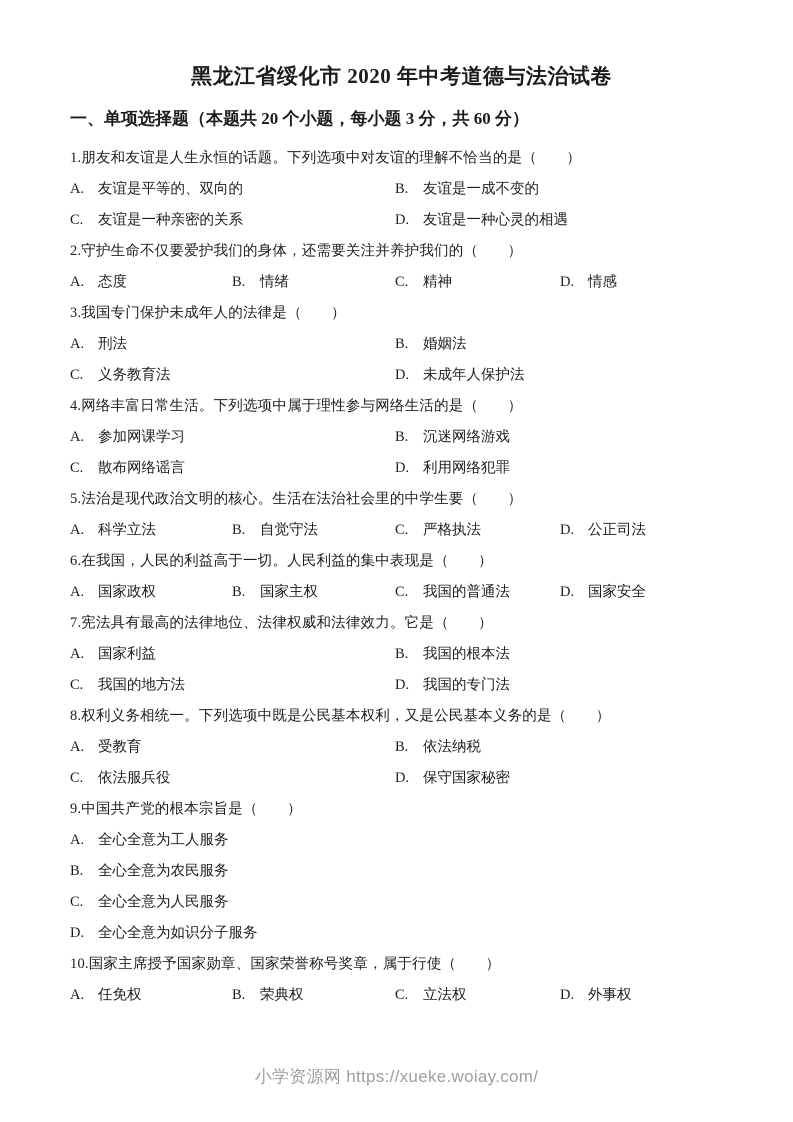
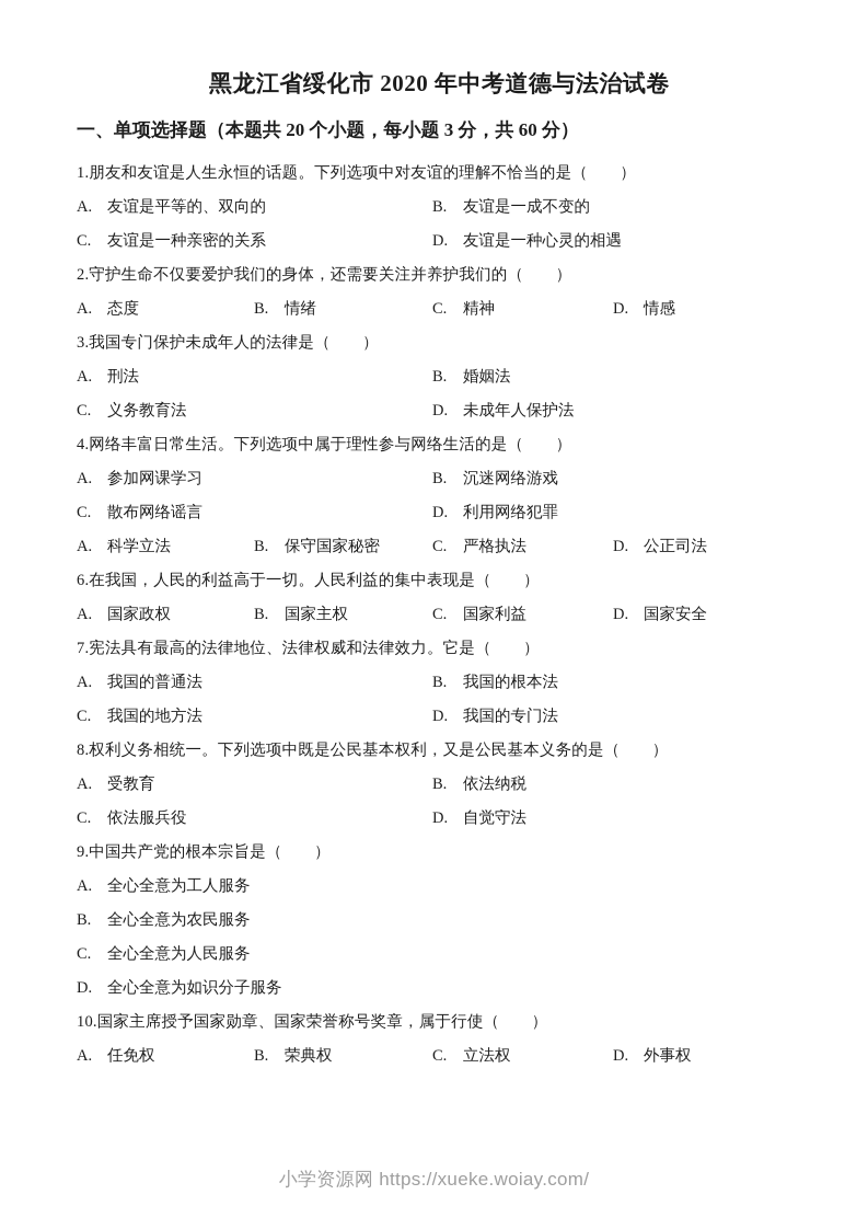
  黑龙江省绥化市 2020 年中考道德与法治试卷
  一、单项选择题（本题共 20 个小题，每小题 3 分，共 60 分）
  1.朋友和友谊是人生永恒的话题。下列选项中对友谊的理解不恰当的是（ ）
  A. 友谊是平等的、双向的
  B. 友谊是一成不变的
  C. 友谊是一种亲密的关系
  D. 友谊是一种心灵的相遇
  2.守护生命不仅要爱护我们的身体，还需要关注并养护我们的（ ）
  A. 态度
  B. 情绪
  C. 精神
  D. 情感
  3.我国专门保护未成年人的法律是（ ）
  A. 刑法
  B. 婚姻法
  C. 义务教育法
  D. 未成年人保护法
  4.网络丰富日常生活。下列选项中属于理性参与网络生活的是（ ）
  A. 参加网课学习
  B. 沉迷网络游戏
  C. 散布网络谣言
  D. 利用网络犯罪
- 5.法治是现代政治文明的核心。生活在法治社会里的中学生要（ ）
  A. 科学立法
- B. 自觉守法
+ B. 保守国家秘密
  C. 严格执法
  D. 公正司法
  6.在我国，人民的利益高于一切。人民利益的集中表现是（ ）
  A. 国家政权
  B. 国家主权
- C. 我国的普通法
+ C. 国家利益
  D. 国家安全
  7.宪法具有最高的法律地位、法律权威和法律效力。它是（ ）
- A. 国家利益
+ A. 我国的普通法
  B. 我国的根本法
  C. 我国的地方法
  D. 我国的专门法
  8.权利义务相统一。下列选项中既是公民基本权利，又是公民基本义务的是（ ）
  A. 受教育
  B. 依法纳税
  C. 依法服兵役
- D. 保守国家秘密
+ D. 自觉守法
  9.中国共产党的根本宗旨是（ ）
  A. 全心全意为工人服务
  B. 全心全意为农民服务
  C. 全心全意为人民服务
  D. 全心全意为如识分子服务
  10.国家主席授予国家勋章、国家荣誉称号奖章，属于行使（ ）
  A. 任免权
  B. 荣典权
  C. 立法权
  D. 外事权
  小学资源网 https://xueke.woiay.com/
